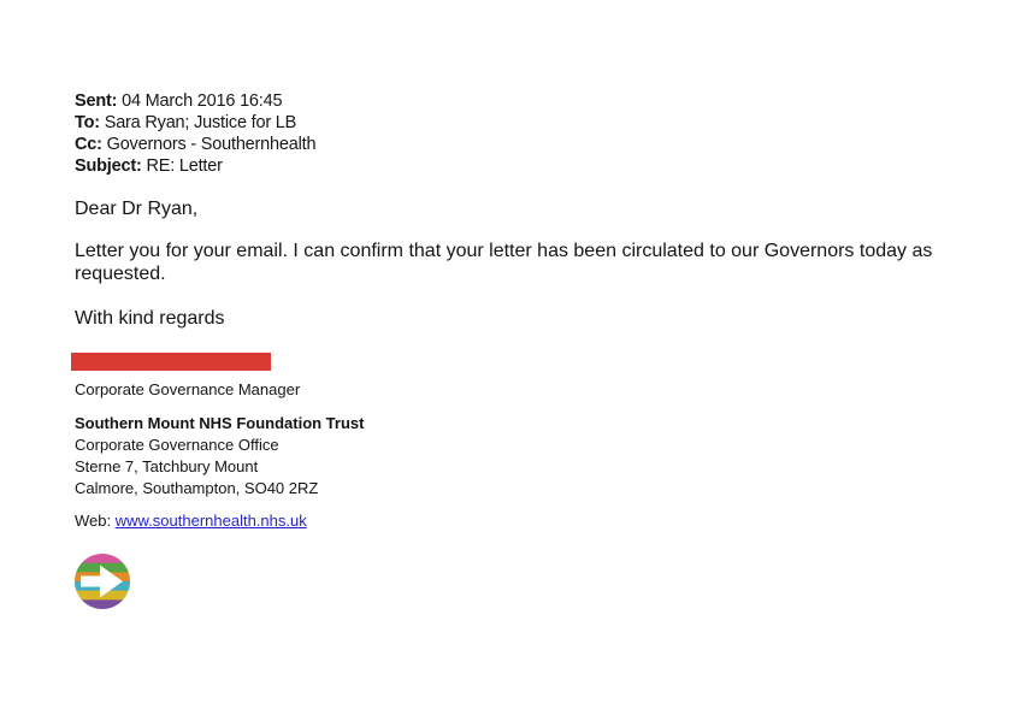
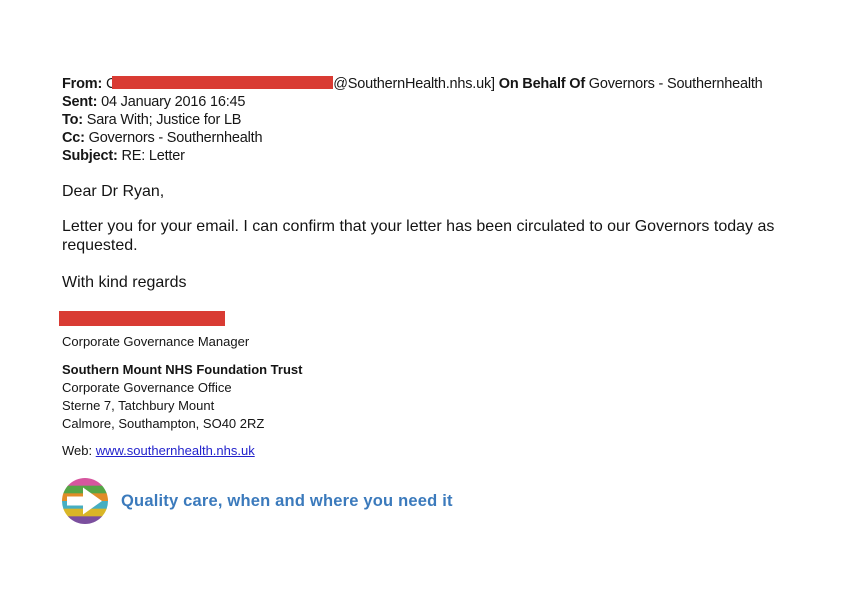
+ From: C @SouthernHealth.nhs.uk] On Behalf Of Governors - Southernhealth
- Sent: 04 March 2016 16:45
+ Sent: 04 January 2016 16:45
- To: Sara Ryan; Justice for LB
+ To: Sara With; Justice for LB
  Cc: Governors - Southernhealth
  Subject: RE: Letter
  Dear Dr Ryan,
  Letter you for your email. I can confirm that your letter has been circulated to our Governors today as requested.
  With kind regards
  Corporate Governance Manager
  Southern Mount NHS Foundation Trust
  Corporate Governance Office
  Sterne 7, Tatchbury Mount
  Calmore, Southampton, SO40 2RZ
  Web: www.southernhealth.nhs.uk
+ Quality care, when and where you need it
